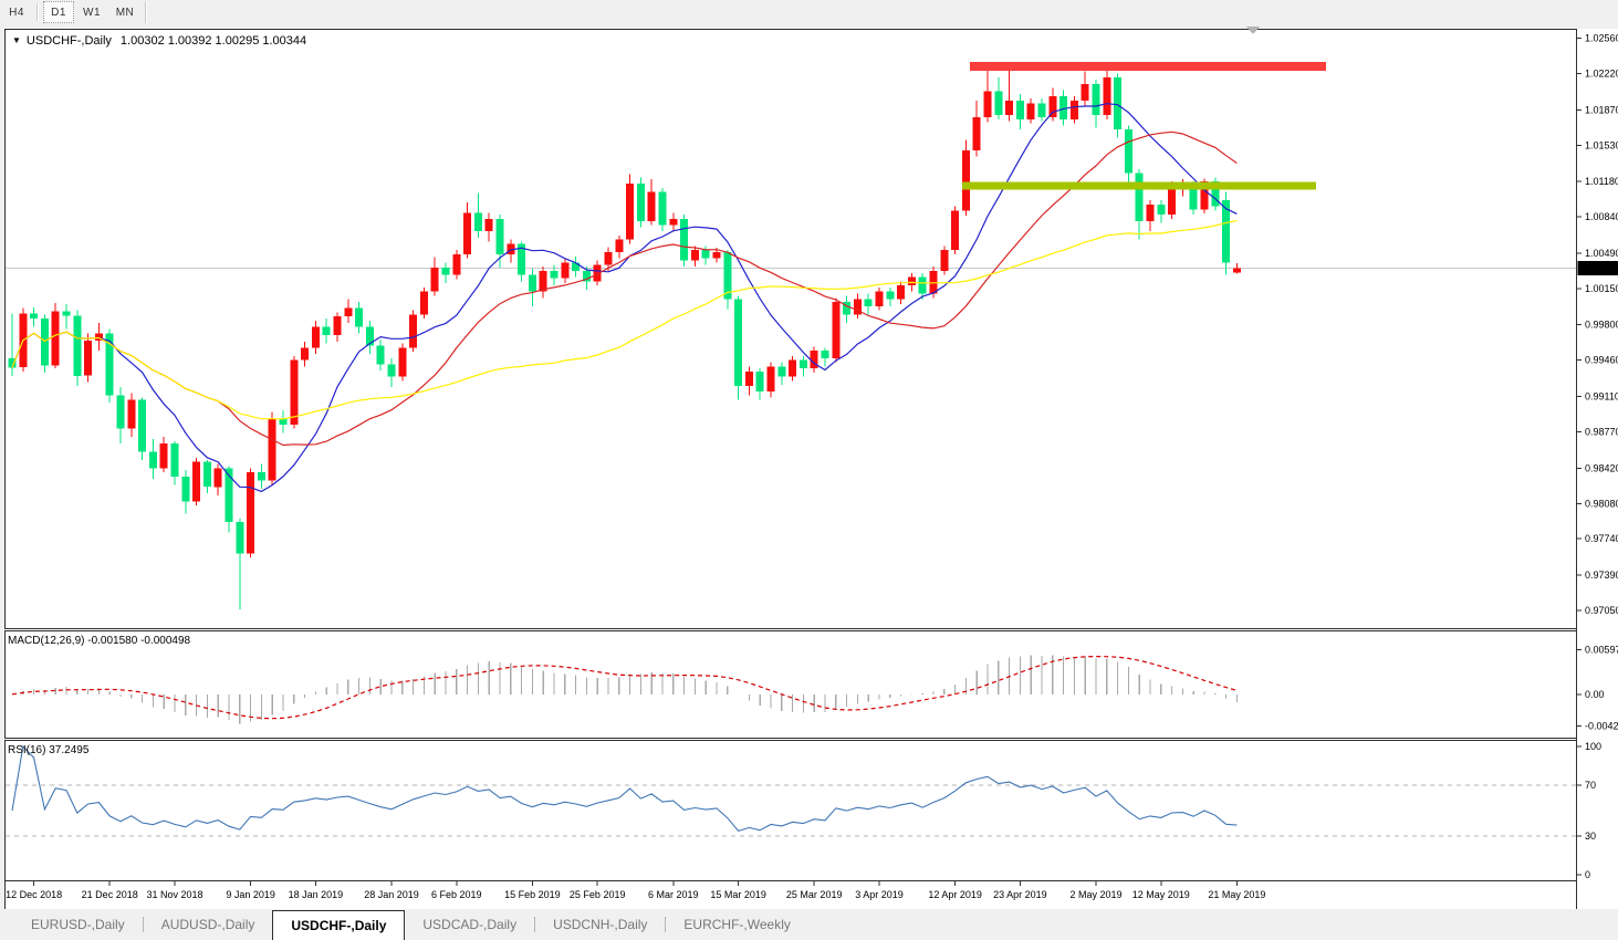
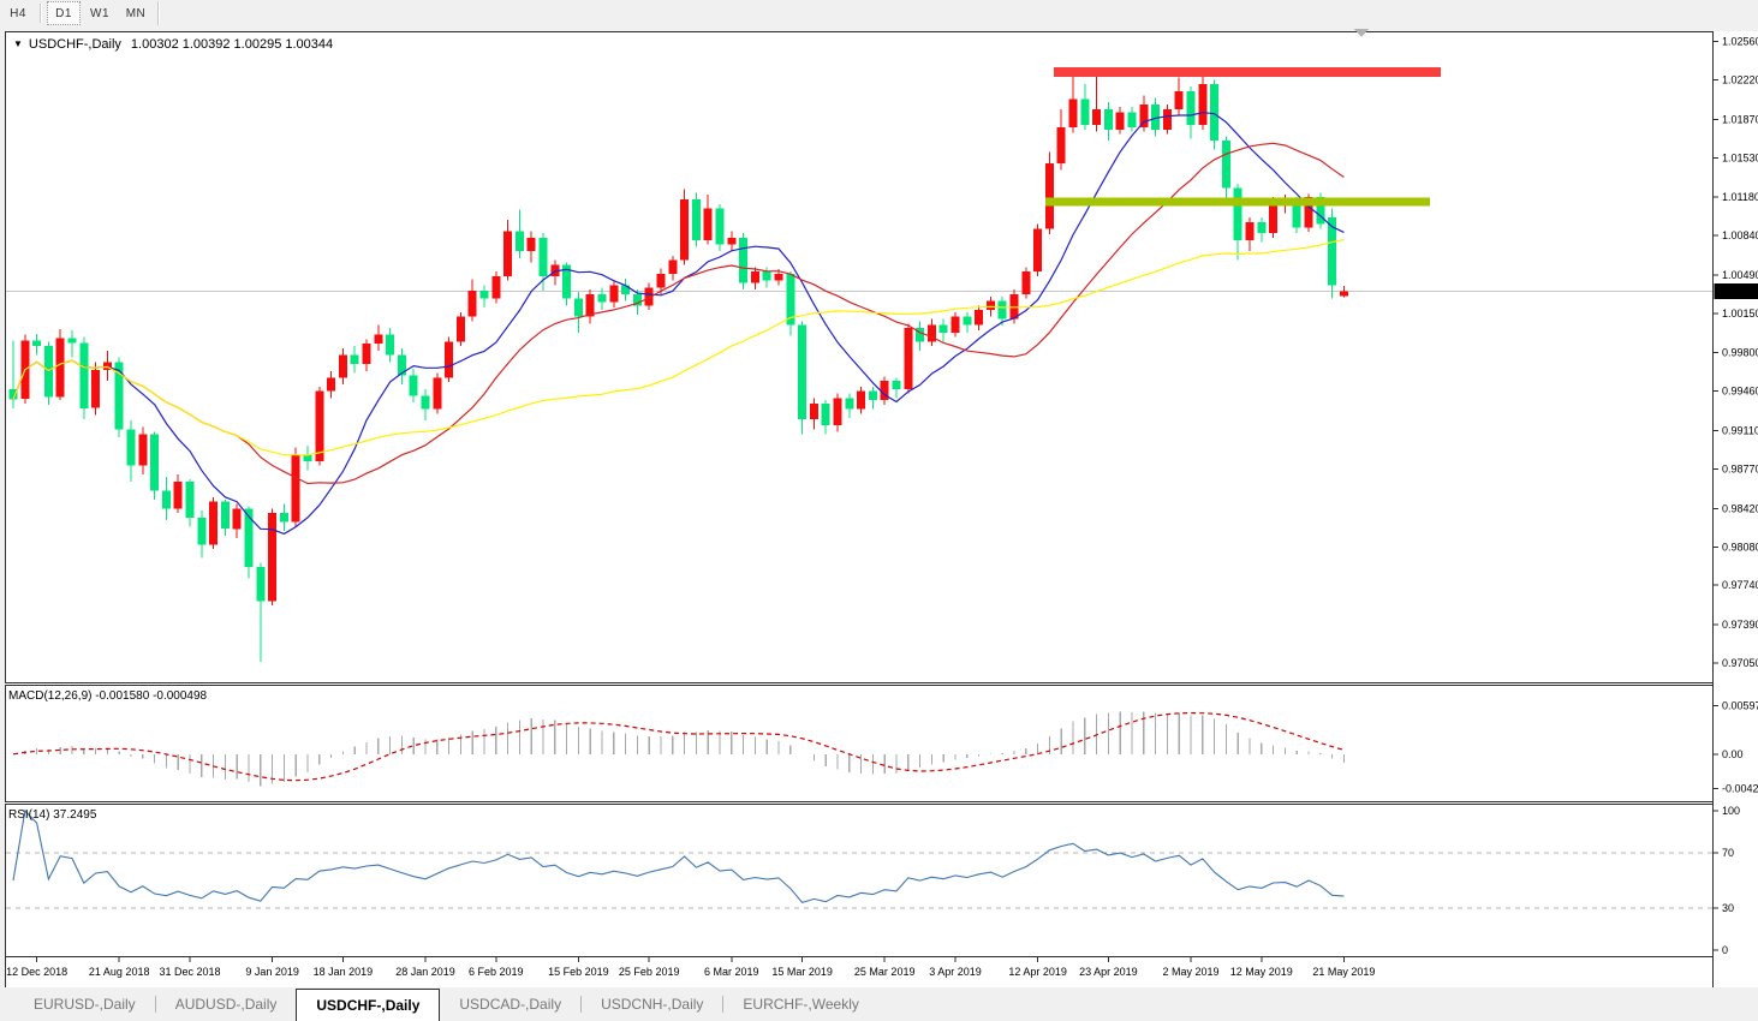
  H4
  D1
  W1
  MN
  12 Dec 2018
- 21 Dec 2018
+ 21 Aug 2018
- 31 Nov 2018
+ 31 Dec 2018
  9 Jan 2019
  18 Jan 2019
  28 Jan 2019
  6 Feb 2019
  15 Feb 2019
  25 Feb 2019
  6 Mar 2019
  15 Mar 2019
  25 Mar 2019
  3 Apr 2019
  12 Apr 2019
  23 Apr 2019
  2 May 2019
  12 May 2019
  21 May 2019
  1.0256
  1.0222
  1.0187
  1.0153
  1.01180
  1.0084
  1.0049
  1.0015
  0.9980
  0.9946
  0.99110
  0.9877
  0.9842
  0.9808
  0.9774
  0.9739
  0.9705
  0.0059
  0.00
  -0.0042
  100
  70
  30
  0
  ▼ USDCHF-,Daily 1.00302 1.00392 1.00295 1.00344
  MACD(12,26,9) -0.001580 -0.000498
- RSI(16) 37.2495
+ RSI(14) 37.2495
  EURUSD-,Daily
  AUDUSD-,Daily
  USDCHF-,Daily
  USDCAD-,Daily
  USDCNH-,Daily
  EURCHF-,Weekly
